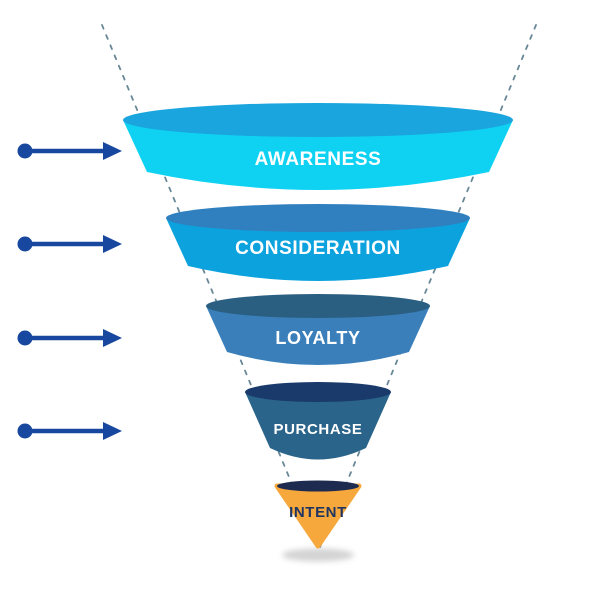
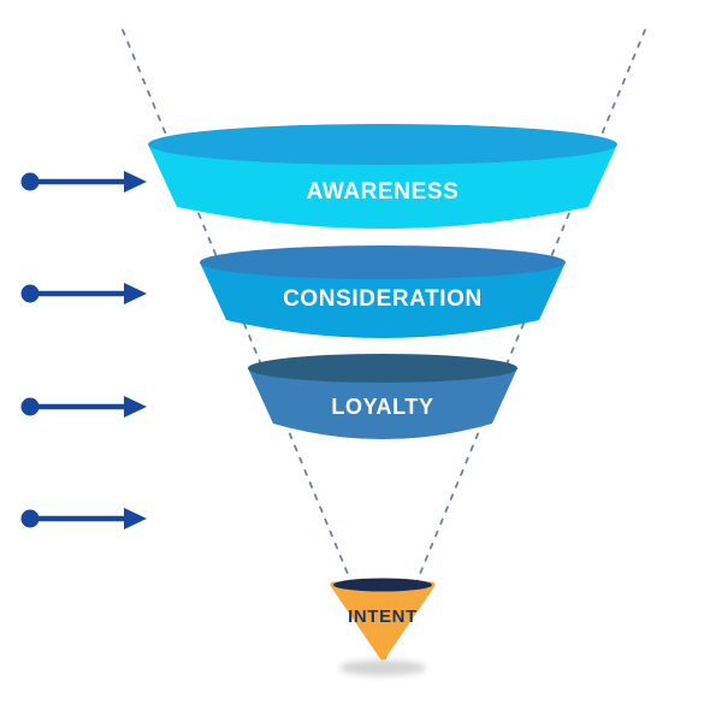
  AWARENESS
  CONSIDERATION
  LOYALTY
- PURCHASE
  INTENT
